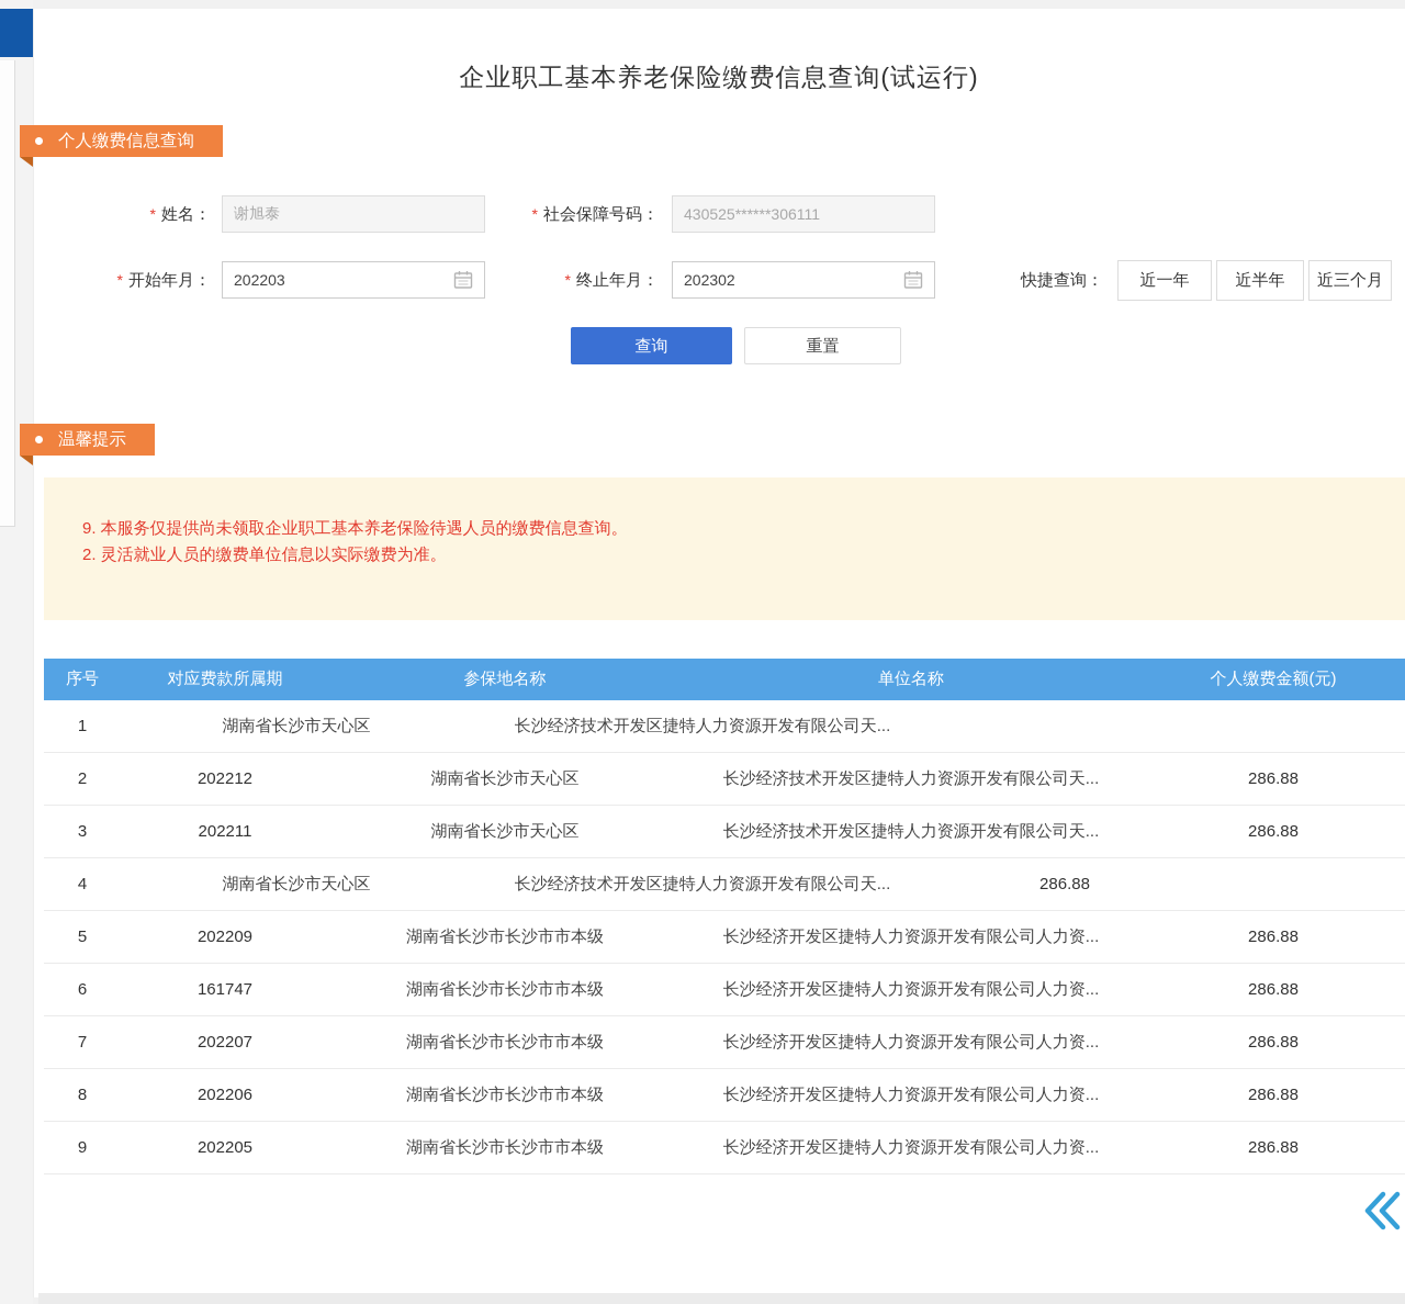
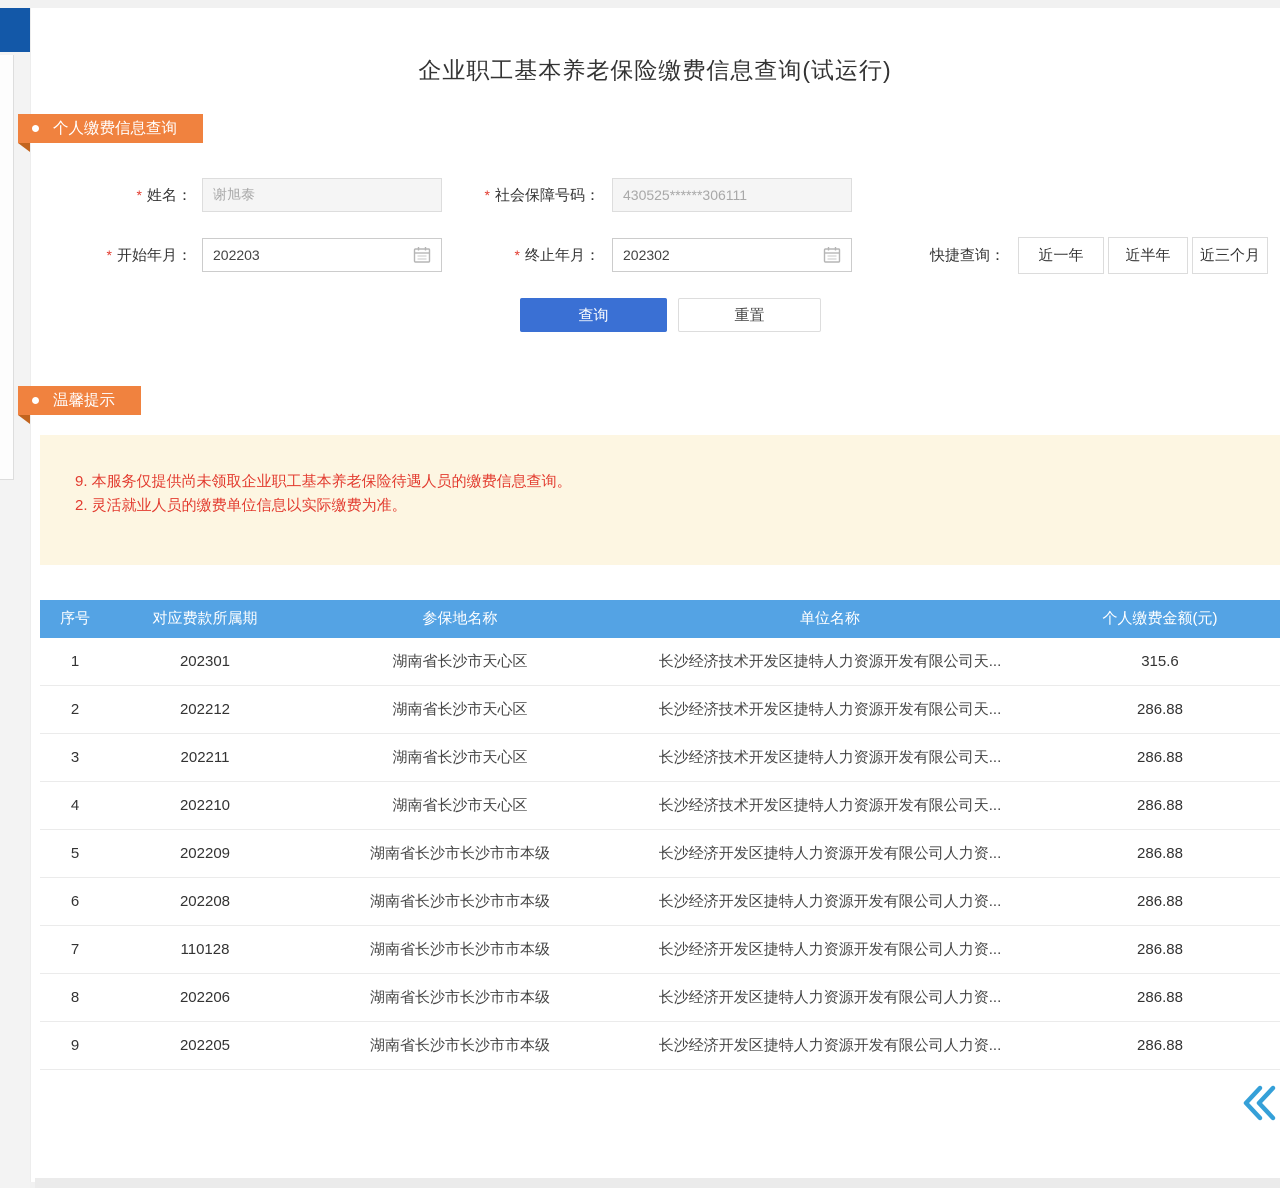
  企业职工基本养老保险缴费信息查询(试运行)
  个人缴费信息查询
  * 姓名：
  谢旭泰
  * 社会保障号码：
  430525******306111
  * 开始年月：
  202203
  * 终止年月：
  202302
  快捷查询：
  近一年
  近半年
  近三个月
  查询
  重置
  温馨提示
  9. 本服务仅提供尚未领取企业职工基本养老保险待遇人员的缴费信息查询。
  2. 灵活就业人员的缴费单位信息以实际缴费为准。
  序号
  对应费款所属期
  参保地名称
  单位名称
  个人缴费金额(元)
  1
+ 202301
  湖南省长沙市天心区
  长沙经济技术开发区捷特人力资源开发有限公司天...
+ 315.6
  2
  202212
  湖南省长沙市天心区
  长沙经济技术开发区捷特人力资源开发有限公司天...
  286.88
  3
  202211
  湖南省长沙市天心区
  长沙经济技术开发区捷特人力资源开发有限公司天...
  286.88
  4
+ 202210
  湖南省长沙市天心区
  长沙经济技术开发区捷特人力资源开发有限公司天...
  286.88
  5
  202209
  湖南省长沙市长沙市市本级
  长沙经济开发区捷特人力资源开发有限公司人力资...
  286.88
  6
- 161747
+ 202208
  湖南省长沙市长沙市市本级
  长沙经济开发区捷特人力资源开发有限公司人力资...
  286.88
  7
- 202207
+ 110128
  湖南省长沙市长沙市市本级
  长沙经济开发区捷特人力资源开发有限公司人力资...
  286.88
  8
  202206
  湖南省长沙市长沙市市本级
  长沙经济开发区捷特人力资源开发有限公司人力资...
  286.88
  9
  202205
  湖南省长沙市长沙市市本级
  长沙经济开发区捷特人力资源开发有限公司人力资...
  286.88
